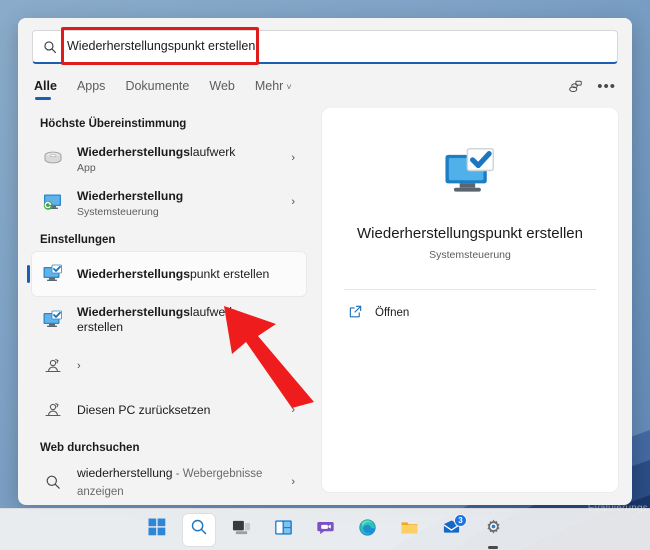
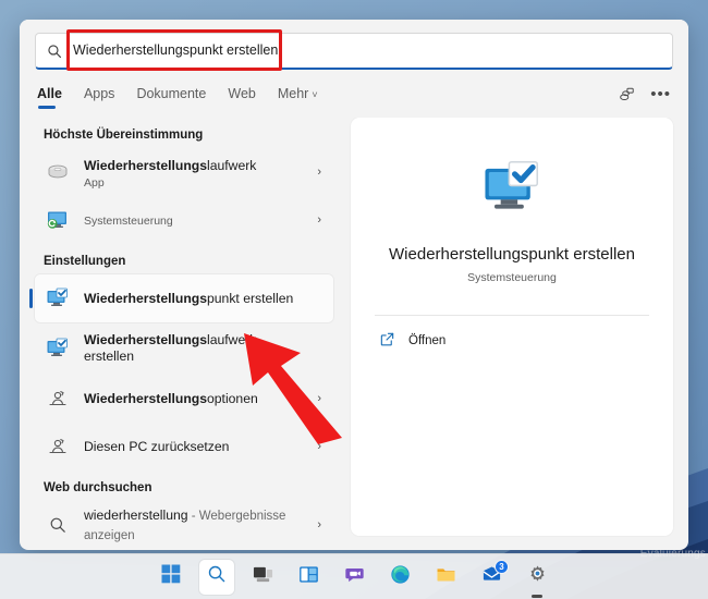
  Wiederherstellungspunkt erstellen
  Alle
  Apps
  Dokumente
  Web
  Mehr ˅
  •••
  Höchste Übereinstimmung
  Wiederherstellungslaufwerk
  App
  ›
- Wiederherstellung
  Systemsteuerung
  ›
  Einstellungen
  Wiederherstellungspunkt erstellen
  Wiederherstellungslaufwe erstellen
+ Wiederherstellungsoptionen
  ›
  Diesen PC zurücksetzen
  ›
  Web durchsuchen
  wiederherstellung - Webergebnisse anzeigen
  ›
  Wiederherstellungspunkt erstellen
  Systemsteuerung
  Öffnen
  3
